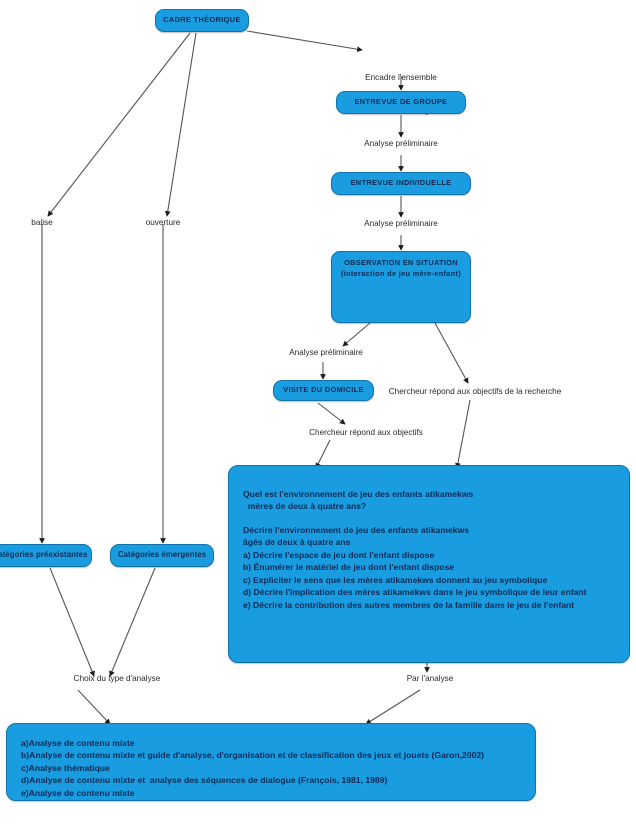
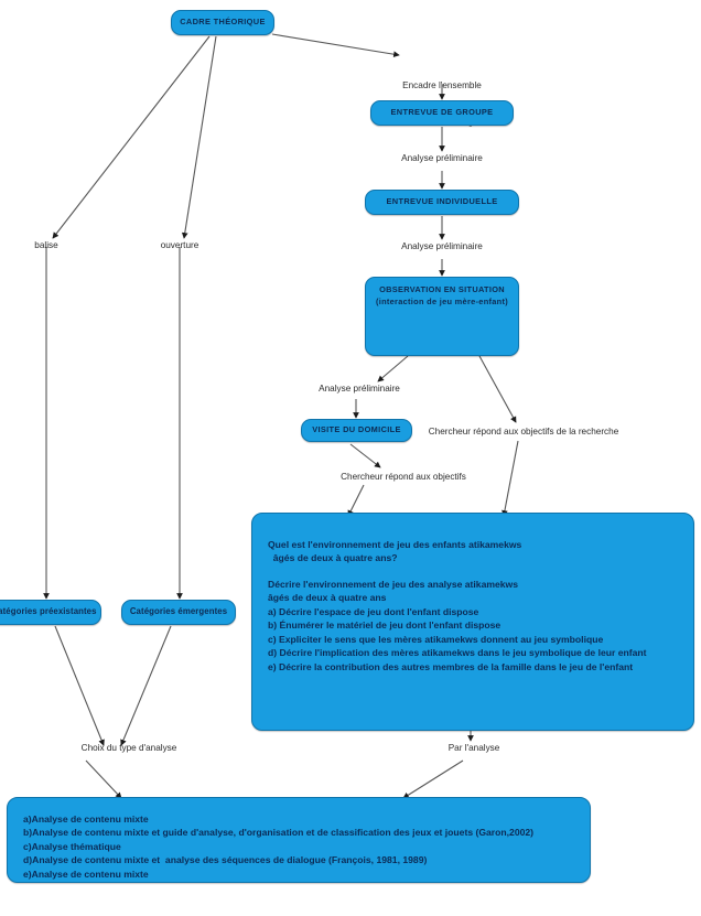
  CADRE THÉORIQUE
  ENTREVUE DE GROUPE
  ENTREVUE INDIVIDUELLE
  OBSERVATION EN SITUATION
  (interaction de jeu mère-enfant)
  VISITE DU DOMICILE
  atégories préexistantes
  Catégories émergentes
  Encadre l'ensemble
  balise
  ouverture
  Analyse préliminaire
  Analyse préliminaire
  Analyse préliminaire
  Chercheur répond aux objectifs de la recherche
  Chercheur répond aux objectifs
  Choix du type d'analyse
  Par l'analyse
  Quel est l'environnement de jeu des enfants atikamekws
- mères de deux à quatre ans?
+ âgés de deux à quatre ans?
- Décrire l'environnement de jeu des enfants atikamekws
+ Décrire l'environnement de jeu des analyse atikamekws
  âgés de deux à quatre ans
  a) Décrire l'espace de jeu dont l'enfant dispose
  b) Énumérer le matériel de jeu dont l'enfant dispose
  c) Expliciter le sens que les mères atikamekws donnent au jeu symbolique
  d) Décrire l'implication des mères atikamekws dans le jeu symbolique de leur enfant
  e) Décrire la contribution des autres membres de la famille dans le jeu de l'enfant
  a)Analyse de contenu mixte
  b)Analyse de contenu mixte et guide d'analyse, d'organisation et de classification des jeux et jouets (Garon,2002)
  c)Analyse thématique
  d)Analyse de contenu mixte et analyse des séquences de dialogue (François, 1981, 1989)
  e)Analyse de contenu mixte
